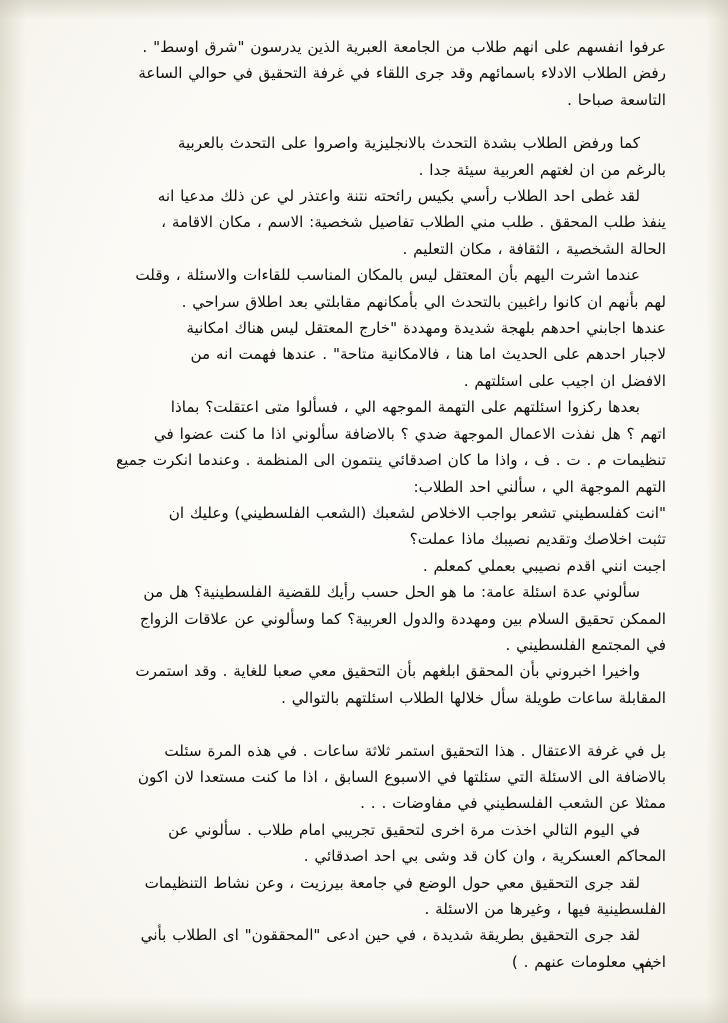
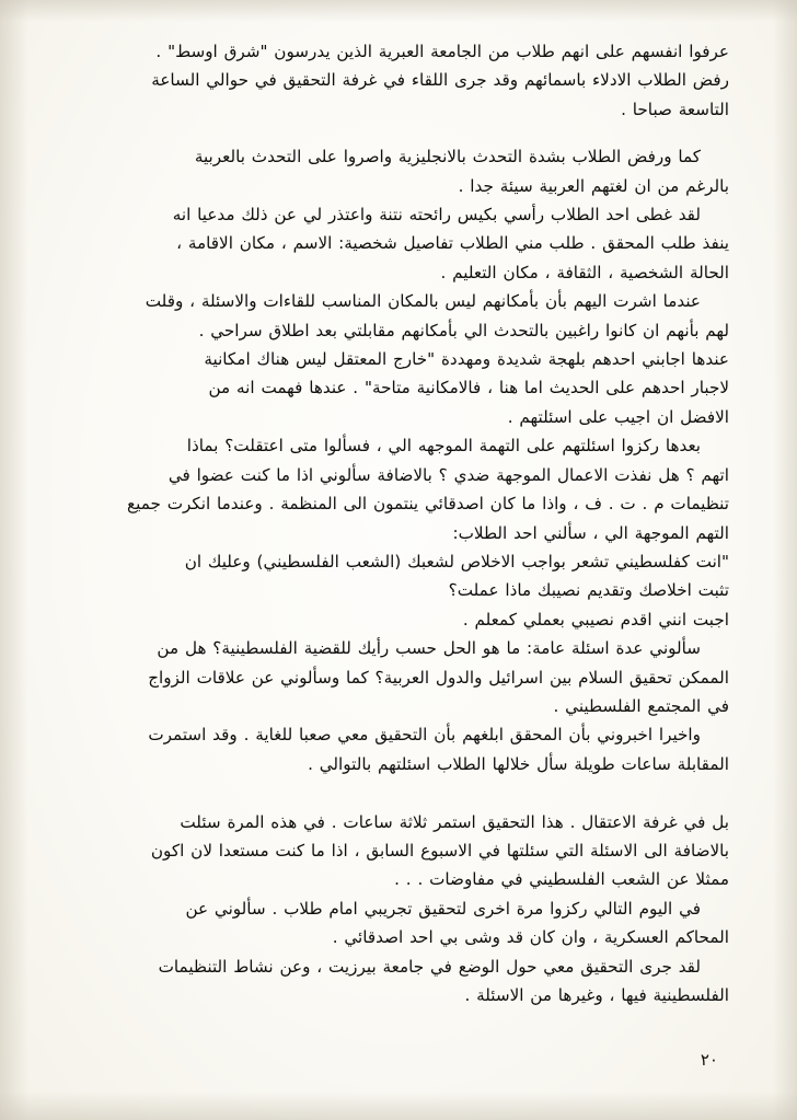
  عرفوا انفسهم على انهم طلاب من الجامعة العبرية الذين يدرسون "شرق اوسط" .
  رفض الطلاب الادلاء باسمائهم وقد جرى اللقاء في غرفة التحقيق في حوالي الساعة
  التاسعة صباحا .
  كما ورفض الطلاب بشدة التحدث بالانجليزية واصروا على التحدث بالعربية
  بالرغم من ان لغتهم العربية سيئة جدا .
  لقد غطى احد الطلاب رأسي بكيس رائحته نتنة واعتذر لي عن ذلك مدعيا انه
  ينفذ طلب المحقق . طلب مني الطلاب تفاصيل شخصية: الاسم ، مكان الاقامة ،
  الحالة الشخصية ، الثقافة ، مكان التعليم .
- عندما اشرت اليهم بأن المعتقل ليس بالمكان المناسب للقاءات والاسئلة ، وقلت
+ عندما اشرت اليهم بأن بأمكانهم ليس بالمكان المناسب للقاءات والاسئلة ، وقلت
  لهم بأنهم ان كانوا راغبين بالتحدث الي بأمكانهم مقابلتي بعد اطلاق سراحي .
  عندها اجابني احدهم بلهجة شديدة ومهددة "خارج المعتقل ليس هناك امكانية
  لاجبار احدهم على الحديث اما هنا ، فالامكانية متاحة" . عندها فهمت انه من
  الافضل ان اجيب على اسئلتهم .
  بعدها ركزوا اسئلتهم على التهمة الموجهه الي ، فسألوا متى اعتقلت؟ بماذا
  اتهم ؟ هل نفذت الاعمال الموجهة ضدي ؟ بالاضافة سألوني اذا ما كنت عضوا في
  تنظيمات م . ت . ف ، واذا ما كان اصدقائي ينتمون الى المنظمة . وعندما انكرت جميع
  التهم الموجهة الي ، سألني احد الطلاب:
  "انت كفلسطيني تشعر بواجب الاخلاص لشعبك (الشعب الفلسطيني) وعليك ان
  تثبت اخلاصك وتقديم نصيبك ماذا عملت؟
  اجبت انني اقدم نصيبي بعملي كمعلم .
  سألوني عدة اسئلة عامة: ما هو الحل حسب رأيك للقضية الفلسطينية؟ هل من
- الممكن تحقيق السلام بين ومهددة والدول العربية؟ كما وسألوني عن علاقات الزواج
+ الممكن تحقيق السلام بين اسرائيل والدول العربية؟ كما وسألوني عن علاقات الزواج
  في المجتمع الفلسطيني .
  واخيرا اخبروني بأن المحقق ابلغهم بأن التحقيق معي صعبا للغاية . وقد استمرت
  المقابلة ساعات طويلة سأل خلالها الطلاب اسئلتهم بالتوالي .
  بل في غرفة الاعتقال . هذا التحقيق استمر ثلاثة ساعات . في هذه المرة سئلت
  بالاضافة الى الاسئلة التي سئلتها في الاسبوع السابق ، اذا ما كنت مستعدا لان اكون
  ممثلا عن الشعب الفلسطيني في مفاوضات . . .
- في اليوم التالي اخذت مرة اخرى لتحقيق تجريبي امام طلاب . سألوني عن
+ في اليوم التالي ركزوا مرة اخرى لتحقيق تجريبي امام طلاب . سألوني عن
  المحاكم العسكرية ، وان كان قد وشى بي احد اصدقائي .
  لقد جرى التحقيق معي حول الوضع في جامعة بيرزيت ، وعن نشاط التنظيمات
  الفلسطينية فيها ، وغيرها من الاسئلة .
- لقد جرى التحقيق بطريقة شديدة ، في حين ادعى "المحققون" اى الطلاب بأني
- اخفي معلومات عنهم . )
  ٢٠
